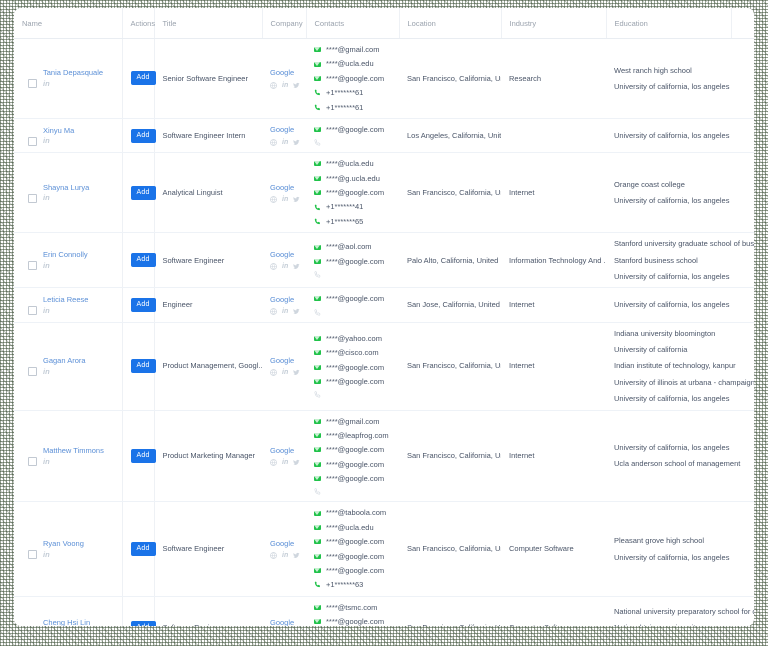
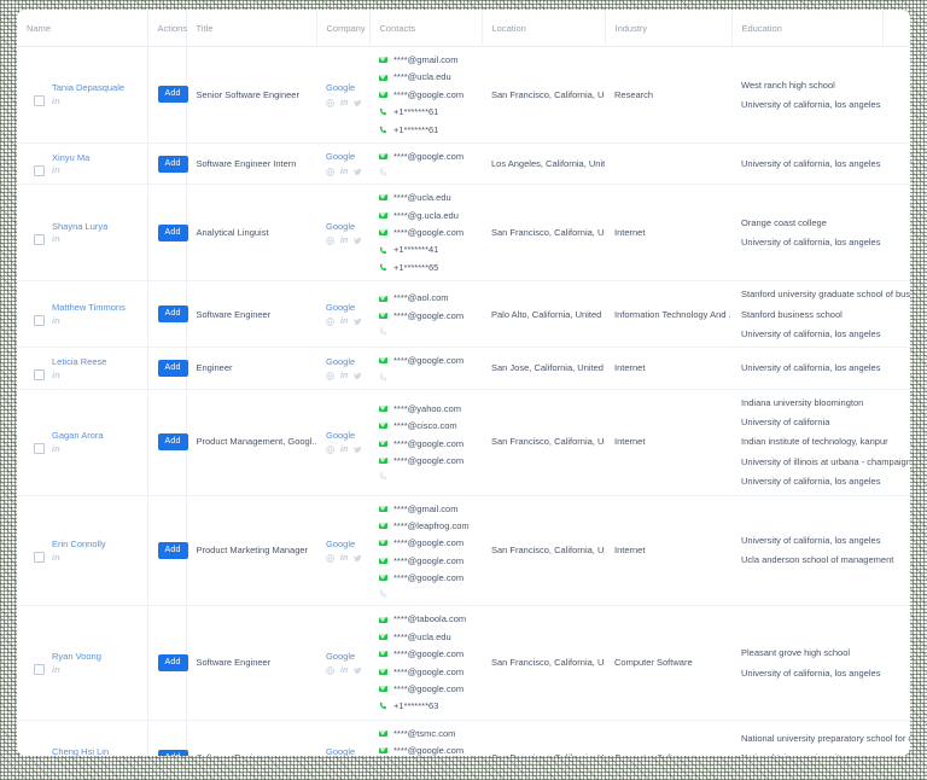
  Name	Actions	Title	Company	Contacts	Location	Industry	Education
  Tania Depasqualein		Senior Software Engineer	Google	****@gmail.com****@ucla.edu****@google.com+1*******61+1*******61	San Francisco, California, U	Research	West ranch high schoolUniversity of california, los angeles
  Xinyu Main		Software Engineer Intern	Google	****@google.com	Los Angeles, California, Unit		University of california, los angeles
  Shayna Luryain		Analytical Linguist	Google	****@ucla.edu****@g.ucla.edu****@google.com+1*******41+1*******65	San Francisco, California, U	Internet	Orange coast collegeUniversity of california, los angeles
- Erin Connollyin		Software Engineer	Google	****@aol.com****@google.com	Palo Alto, California, United	Information Technology And .	Stanford university graduate school of busStanford business schoolUniversity of california, los angeles
+ Matthew Timmonsin		Software Engineer	Google	****@aol.com****@google.com	Palo Alto, California, United	Information Technology And .	Stanford university graduate school of busStanford business schoolUniversity of california, los angeles
  Leticia Reesein		Engineer	Google	****@google.com	San Jose, California, United	Internet	University of california, los angeles
  Gagan Arorain		Product Management, Googl..	Google	****@yahoo.com****@cisco.com****@google.com****@google.com	San Francisco, California, U	Internet	Indiana university bloomingtonUniversity of californiaIndian institute of technology, kanpurUniversity of illinois at urbana - champaignUniversity of california, los angeles
- Matthew Timmonsin		Product Marketing Manager	Google	****@gmail.com****@leapfrog.com****@google.com****@google.com****@google.com	San Francisco, California, U	Internet	University of california, los angelesUcla anderson school of management
+ Erin Connollyin		Product Marketing Manager	Google	****@gmail.com****@leapfrog.com****@google.com****@google.com****@google.com	San Francisco, California, U	Internet	University of california, los angelesUcla anderson school of management
  Ryan Voongin		Software Engineer	Google	****@taboola.com****@ucla.edu****@google.com****@google.com****@google.com+1*******63	San Francisco, California, U	Computer Software	Pleasant grove high schoolUniversity of california, los angeles
